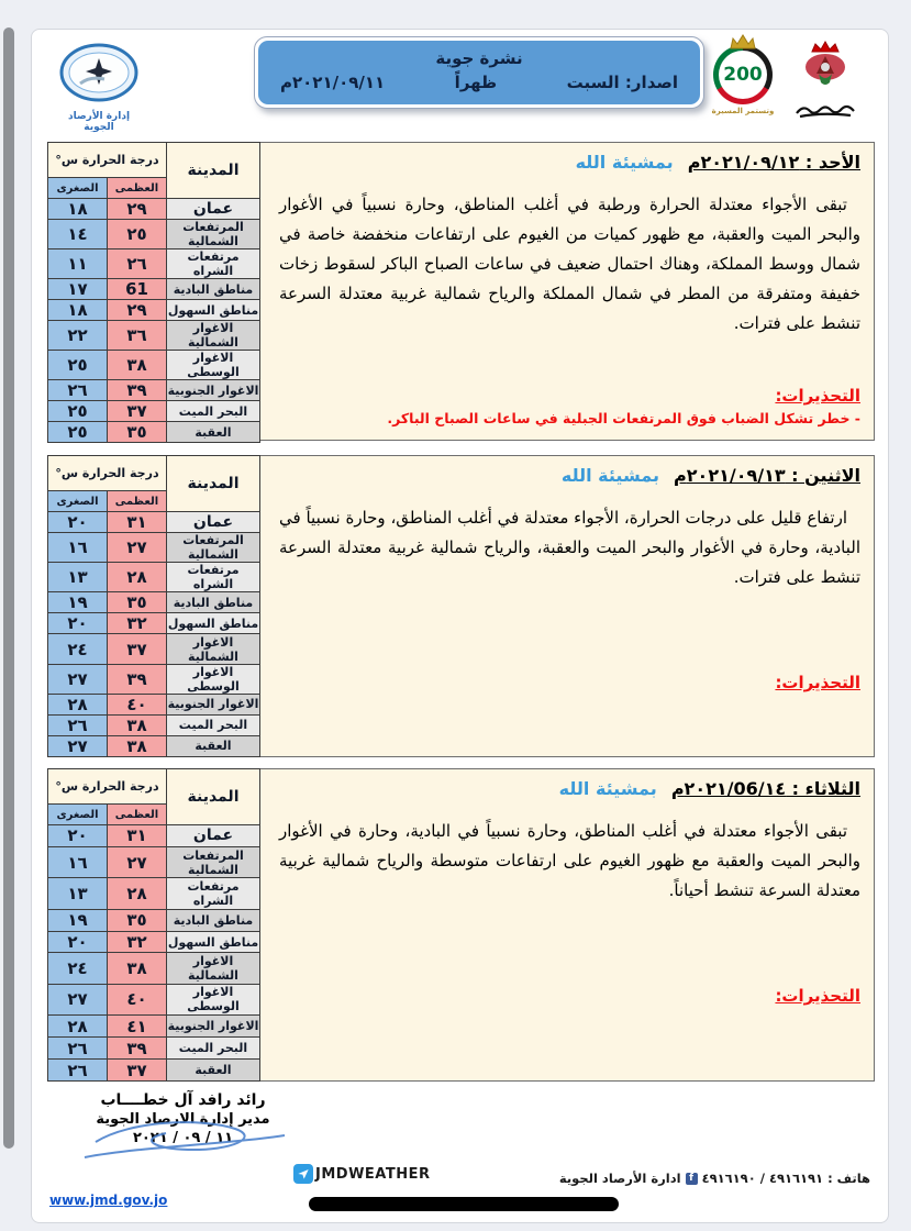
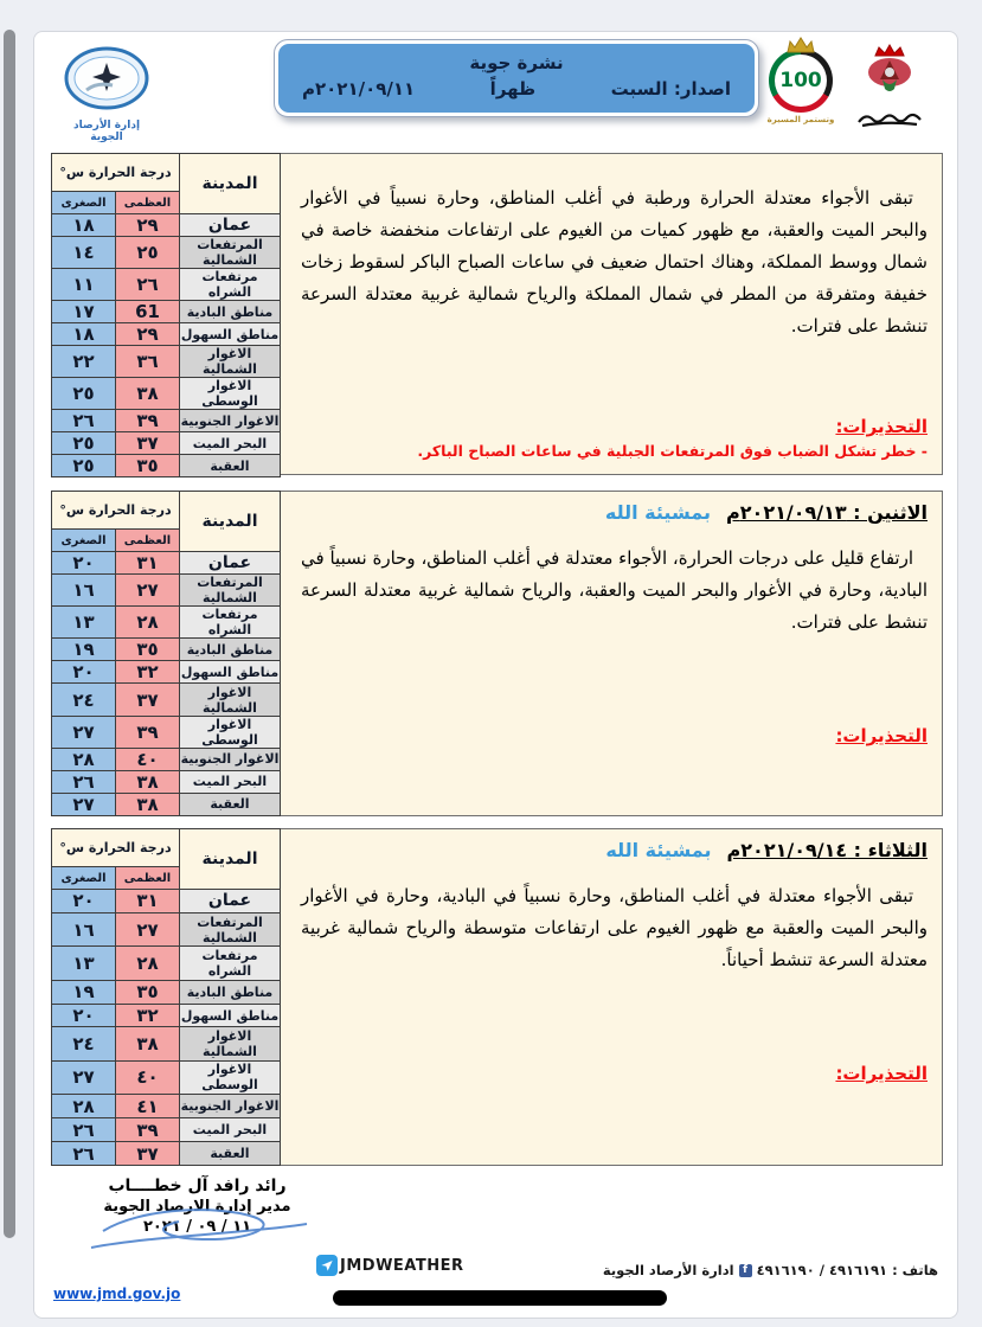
  إدارة الأرصاد الجوية
  نشرة جوية
  اصدار: السبت
  ظهراً
  ٢٠٢١/٠٩/١١م
- 200
+ 100
  وتستمر المسيرة
  المدينة	درجة الحرارة س°
  العظمى	الصغرى
  عمان	٢٩	١٨
  المرتفعات الشمالية	٢٥	١٤
  مرتفعات الشراه	٢٦	١١
  مناطق البادية	61	١٧
  مناطق السهول	٢٩	١٨
  الاغوار الشمالية	٣٦	٢٢
  الاغوار الوسطى	٣٨	٢٥
  الاغوار الجنوبية	٣٩	٢٦
  البحر الميت	٣٧	٢٥
  العقبة	٣٥	٢٥
- الأحد : ٢٠٢١/٠٩/١٢م بمشيئة الله
  تبقى الأجواء معتدلة الحرارة ورطبة في أغلب المناطق، وحارة نسبياً في الأغوار والبحر الميت والعقبة، مع ظهور كميات من الغيوم على ارتفاعات منخفضة خاصة في شمال ووسط المملكة، وهناك احتمال ضعيف في ساعات الصباح الباكر لسقوط زخات خفيفة ومتفرقة من المطر في شمال المملكة والرياح شمالية غربية معتدلة السرعة تنشط على فترات.
  التحذيرات:
  - خطر تشكل الضباب فوق المرتفعات الجبلية في ساعات الصباح الباكر.
  المدينة	درجة الحرارة س°
  العظمى	الصغرى
  عمان	٣١	٢٠
  المرتفعات الشمالية	٢٧	١٦
  مرتفعات الشراه	٢٨	١٣
  مناطق البادية	٣٥	١٩
  مناطق السهول	٣٢	٢٠
  الاغوار الشمالية	٣٧	٢٤
  الاغوار الوسطى	٣٩	٢٧
  الاغوار الجنوبية	٤٠	٢٨
  البحر الميت	٣٨	٢٦
  العقبة	٣٨	٢٧
  الاثنين : ٢٠٢١/٠٩/١٣م بمشيئة الله
  ارتفاع قليل على درجات الحرارة، الأجواء معتدلة في أغلب المناطق، وحارة نسبياً في البادية، وحارة في الأغوار والبحر الميت والعقبة، والرياح شمالية غربية معتدلة السرعة تنشط على فترات.
  التحذيرات:
  المدينة	درجة الحرارة س°
  العظمى	الصغرى
  عمان	٣١	٢٠
  المرتفعات الشمالية	٢٧	١٦
  مرتفعات الشراه	٢٨	١٣
  مناطق البادية	٣٥	١٩
  مناطق السهول	٣٢	٢٠
  الاغوار الشمالية	٣٨	٢٤
  الاغوار الوسطى	٤٠	٢٧
  الاغوار الجنوبية	٤١	٢٨
  البحر الميت	٣٩	٢٦
  العقبة	٣٧	٢٦
- الثلاثاء : ٢٠٢١/06/١٤م بمشيئة الله
+ الثلاثاء : ٢٠٢١/٠٩/١٤م بمشيئة الله
  تبقى الأجواء معتدلة في أغلب المناطق، وحارة نسبياً في البادية، وحارة في الأغوار والبحر الميت والعقبة مع ظهور الغيوم على ارتفاعات متوسطة والرياح شمالية غربية معتدلة السرعة تنشط أحياناً.
  التحذيرات:
  رائد رافد آل خطــــاب
  مدير إدارة الارصاد الجوية
  ١١ / ٠٩ / ٢٠١
  JMDWEATHER
  هاتف : ٤٩١٦١٩١ / ٤٩١٦١٩٠
  f
  ادارة الأرصاد الجوية
  www.jmd.gov.jo
